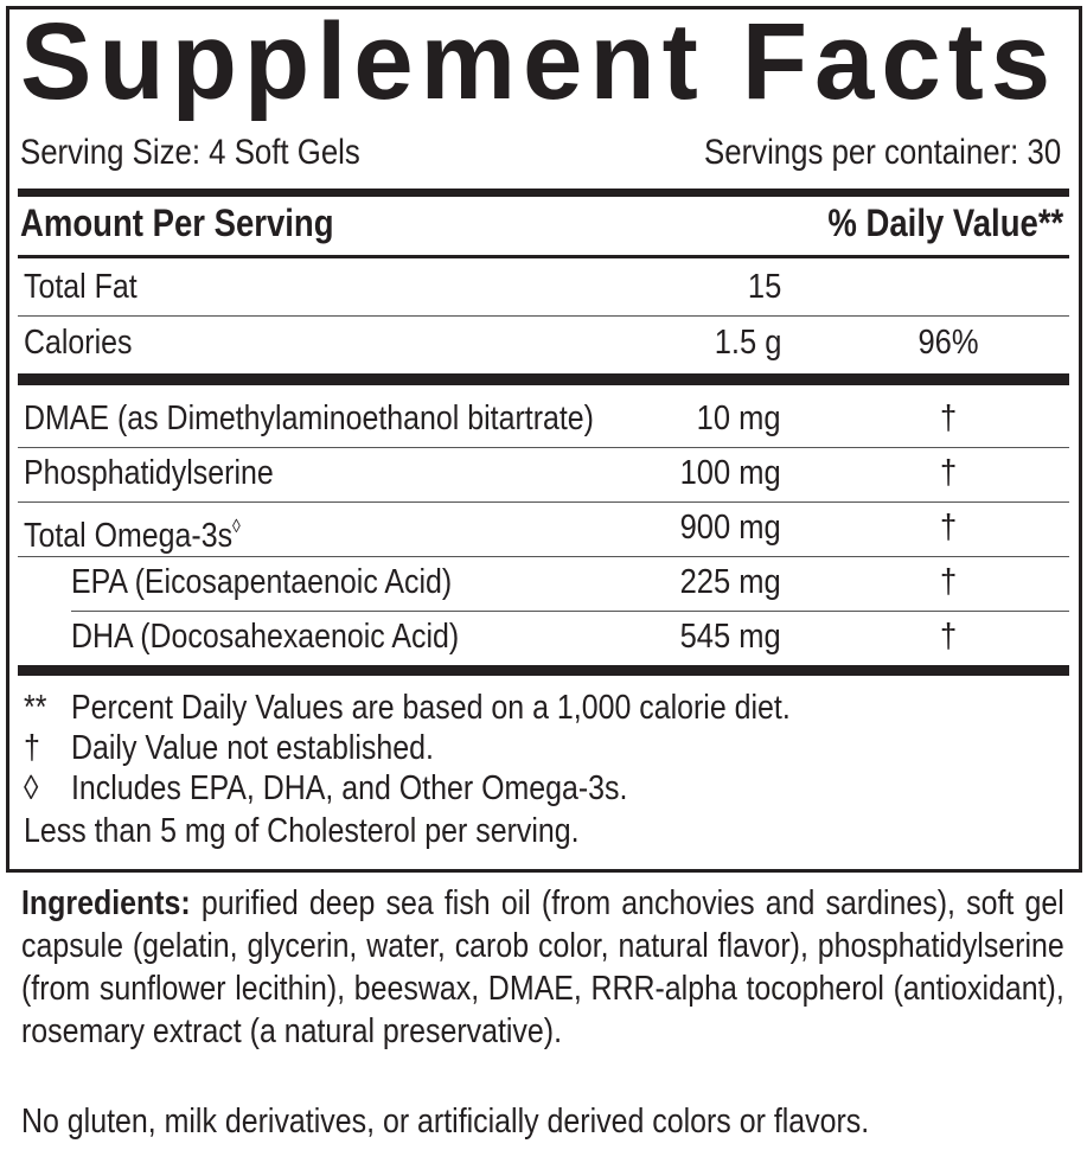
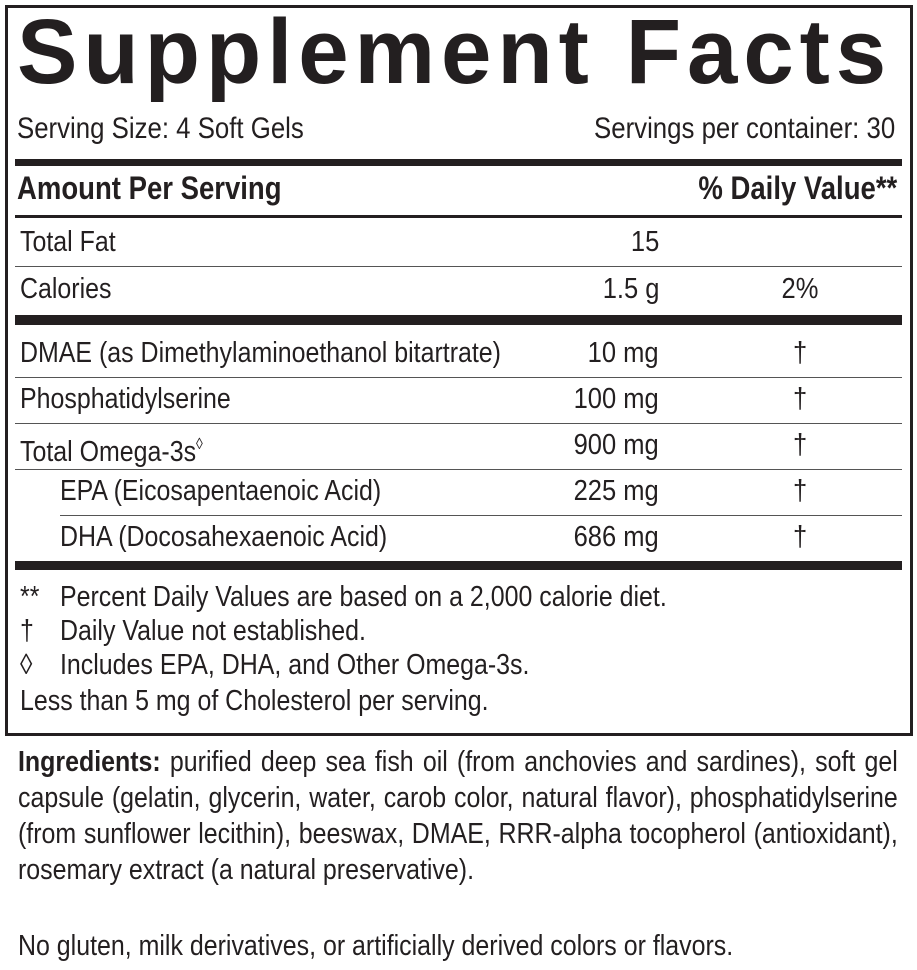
  Supplement Facts
  Serving Size: 4 Soft Gels
  Servings per container: 30
  Amount Per Serving
  % Daily Value**
  Total Fat
  15
  Calories
  1.5 g
- 96%
+ 2%
  DMAE (as Dimethylaminoethanol bitartrate)
  10 mg
  †
  Phosphatidylserine
  100 mg
  †
  Total Omega-3s◊
  900 mg
  †
  EPA (Eicosapentaenoic Acid)
  225 mg
  †
  DHA (Docosahexaenoic Acid)
- 545 mg
+ 686 mg
  †
  **
- Percent Daily Values are based on a 1,000 calorie diet.
+ Percent Daily Values are based on a 2,000 calorie diet.
  †
  Daily Value not established.
  ◊
  Includes EPA, DHA, and Other Omega-3s.
  Less than 5 mg of Cholesterol per serving.
  Ingredients: purified deep sea fish oil (from anchovies and sardines), soft gel capsule (gelatin, glycerin, water, carob color, natural flavor), phosphatidylserine (from sunflower lecithin), beeswax, DMAE, RRR-alpha tocopherol (antioxidant), rosemary extract (a natural preservative).
  No gluten, milk derivatives, or artificially derived colors or flavors.
